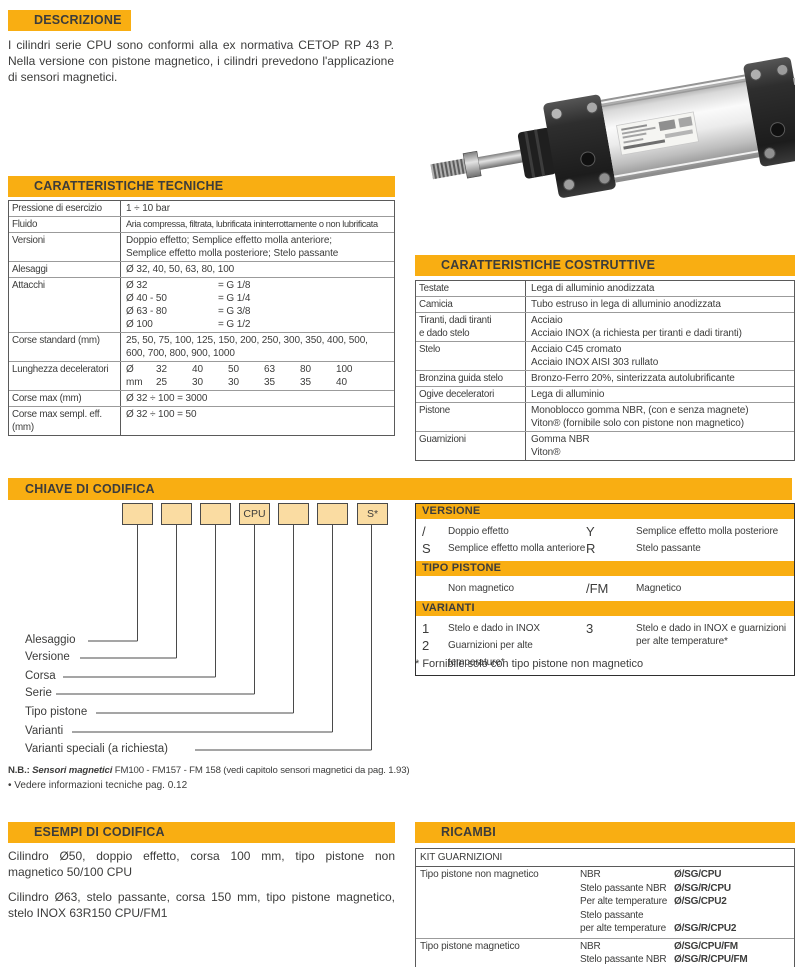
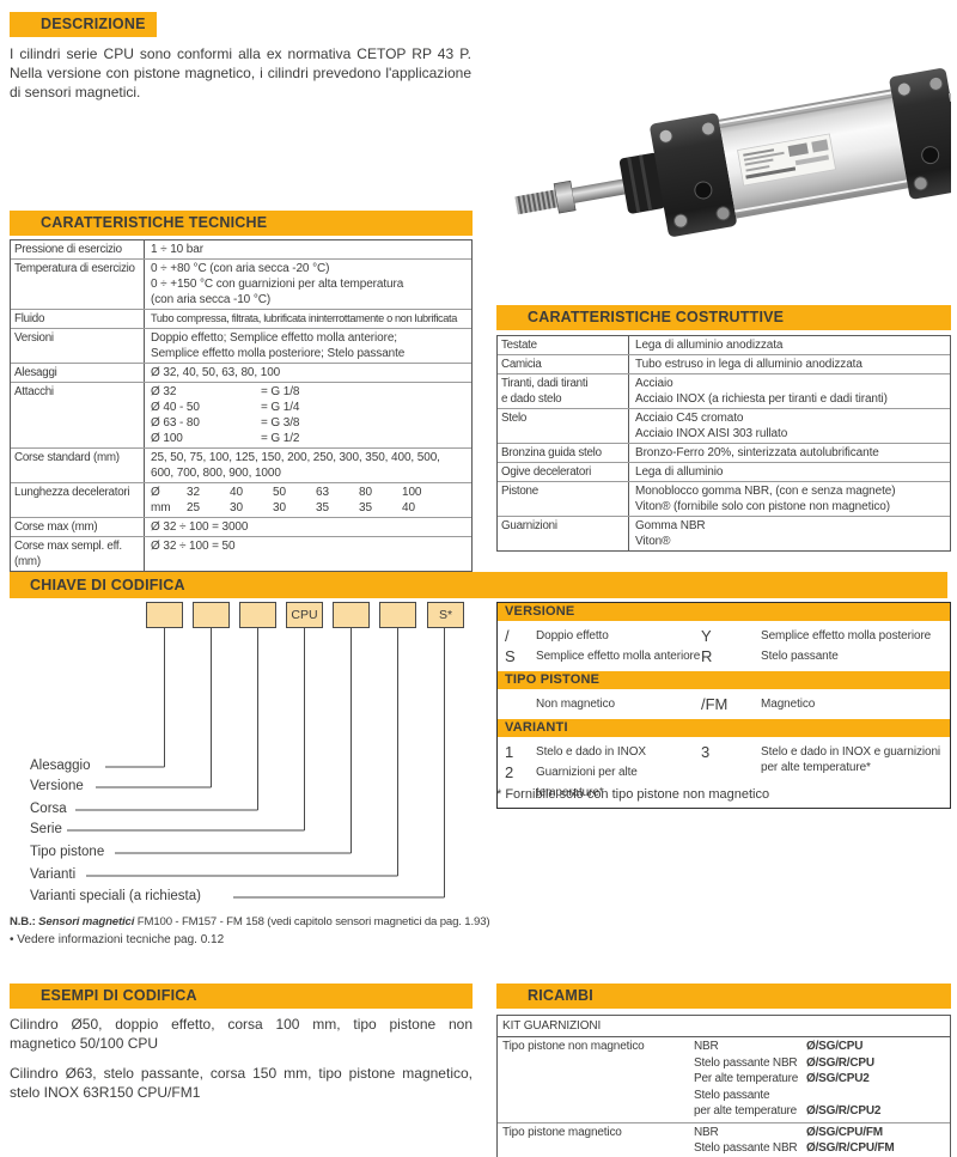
  DESCRIZIONE
  I cilindri serie CPU sono conformi alla ex normativa CETOP RP 43 P.
  Nella versione con pistone magnetico, i cilindri prevedono l'applicazione
  di sensori magnetici.
  CARATTERISTICHE TECNICHE
  Pressione di esercizio
  1 ÷ 10 bar
+ Temperatura di esercizio
+ 0 ÷ +80 °C (con aria secca -20 °C)
+ 0 ÷ +150 °C con guarnizioni per alta temperatura
+ (con aria secca -10 °C)
  Fluido
- Aria compressa, filtrata, lubrificata ininterrottamente o non lubrificata
+ Tubo compressa, filtrata, lubrificata ininterrottamente o non lubrificata
  Versioni
  Doppio effetto; Semplice effetto molla anteriore;
  Semplice effetto molla posteriore; Stelo passante
  Alesaggi
  Ø 32, 40, 50, 63, 80, 100
  Attacchi
  Ø 32 = G 1/8
  Ø 40 - 50 = G 1/4
  Ø 63 - 80 = G 3/8
  Ø 100 = G 1/2
  Corse standard (mm)
  25, 50, 75, 100, 125, 150, 200, 250, 300, 350, 400, 500,
  600, 700, 800, 900, 1000
  Lunghezza deceleratori
  Ø
  32
  40
  50
  63
  80
  100
  mm
  25
  30
  30
  35
  35
  40
  Corse max (mm)
  Ø 32 ÷ 100 = 3000
  Corse max sempl. eff. (mm)
  Ø 32 ÷ 100 = 50
  CARATTERISTICHE COSTRUTTIVE
  Testate
  Lega di alluminio anodizzata
  Camicia
  Tubo estruso in lega di alluminio anodizzata
  Tiranti, dadi tiranti
  e dado stelo
  Acciaio
  Acciaio INOX (a richiesta per tiranti e dadi tiranti)
  Stelo
  Acciaio C45 cromato
  Acciaio INOX AISI 303 rullato
  Bronzina guida stelo
  Bronzo-Ferro 20%, sinterizzata autolubrificante
  Ogive deceleratori
  Lega di alluminio
  Pistone
  Monoblocco gomma NBR, (con e senza magnete)
  Viton® (fornibile solo con pistone non magnetico)
  Guarnizioni
  Gomma NBR
  Viton®
  CHIAVE DI CODIFICA
  CPU
  S*
  Alesaggio
  Versione
  Corsa
  Serie
  Tipo pistone
  Varianti
  Varianti speciali (a richiesta)
  N.B.: Sensori magnetici FM100 - FM157 - FM 158 (vedi capitolo sensori magnetici da pag. 1.93)
  • Vedere informazioni tecniche pag. 0.12
  VERSIONE
  /
  Doppio effetto
  Y
  Semplice effetto molla posteriore
  S
  Semplice effetto molla anteriore
  R
  Stelo passante
  TIPO PISTONE
  Non magnetico
  /FM
  Magnetico
  VARIANTI
  1
  Stelo e dado in INOX
  2
  Guarnizioni per alte temperature*
  3
  Stelo e dado in INOX e guarnizioni per alte temperature*
  * Fornibile solo con tipo pistone non magnetico
  ESEMPI DI CODIFICA
  Cilindro Ø50, doppio effetto, corsa 100 mm, tipo pistone non
  magnetico 50/100 CPU
  Cilindro Ø63, stelo passante, corsa 150 mm, tipo pistone magnetico,
  stelo INOX 63R150 CPU/FM1
  RICAMBI
  KIT GUARNIZIONI
  Tipo pistone non magnetico
  NBR
  Stelo passante NBR
  Per alte temperature
  Stelo passante
  per alte temperature
  Ø/SG/CPU
  Ø/SG/R/CPU
  Ø/SG/CPU2
  Ø/SG/R/CPU2
  Tipo pistone magnetico
  NBR
  Stelo passante NBR
  Ø/SG/CPU/FM
  Ø/SG/R/CPU/FM
